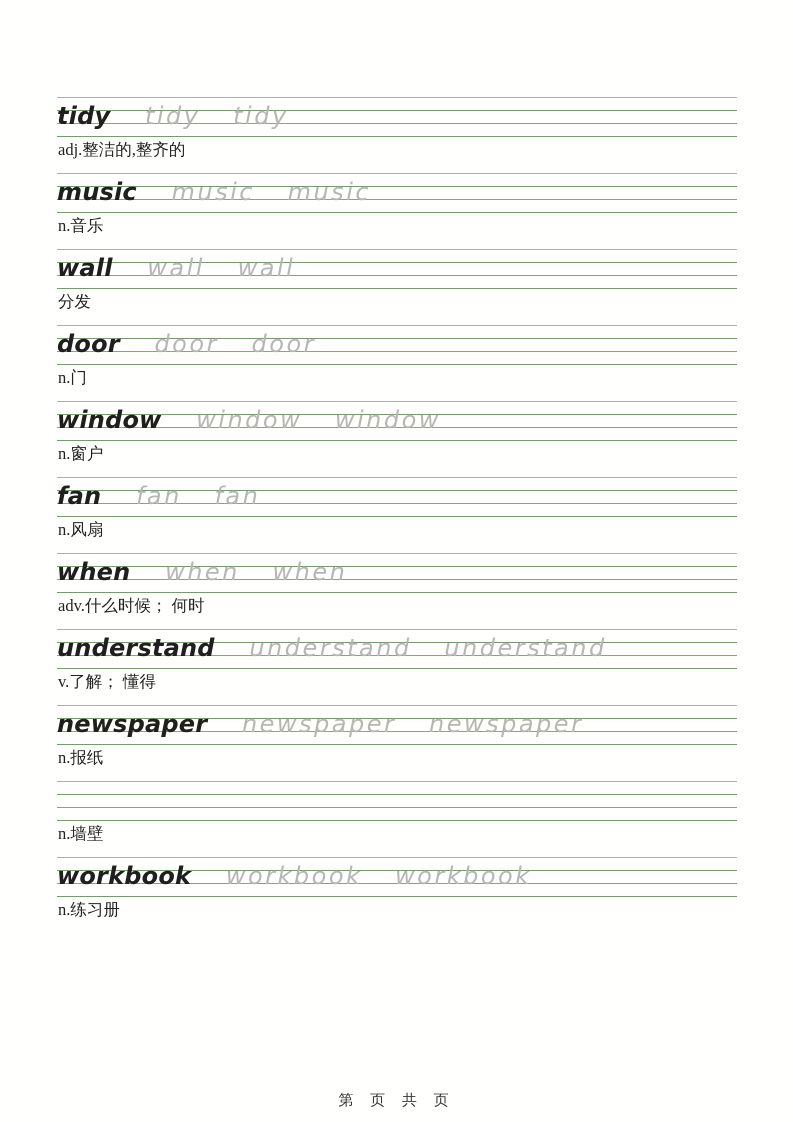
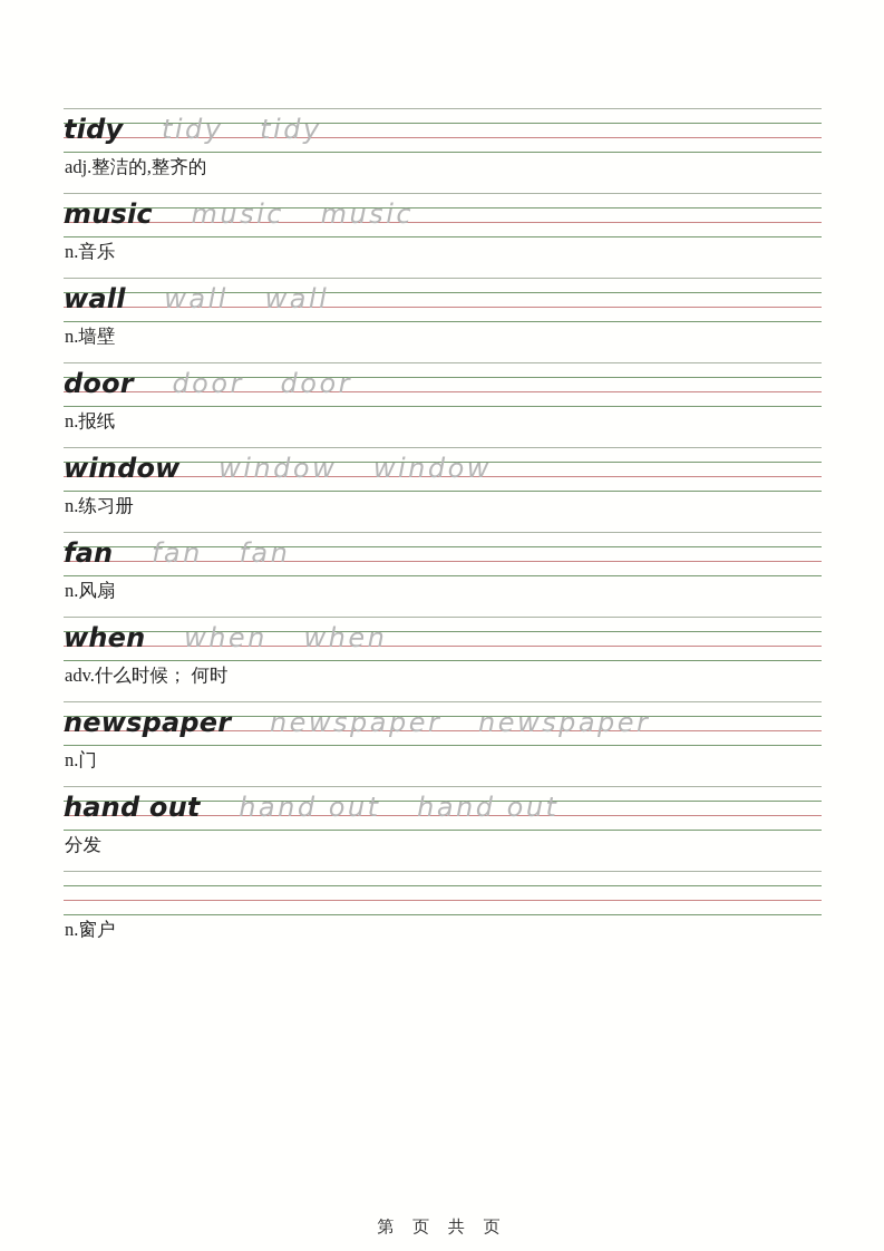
  tidy tidy tidy
  adj.整洁的,整齐的
  music music music
  n.音乐
  wall wall wall
- 分发
+ n.墙壁
  door door door
- n.门
+ n.报纸
  window window window
- n.窗户
+ n.练习册
  fan fan fan
  n.风扇
  when when when
  adv.什么时候； 何时
- understand understand understand
- v.了解； 懂得
  newspaper newspaper newspaper
- n.报纸
+ n.门
+ hand out hand out hand out
- n.墙壁
+ 分发
- workbook workbook workbook
- n.练习册
+ n.窗户
  第 页 共 页
